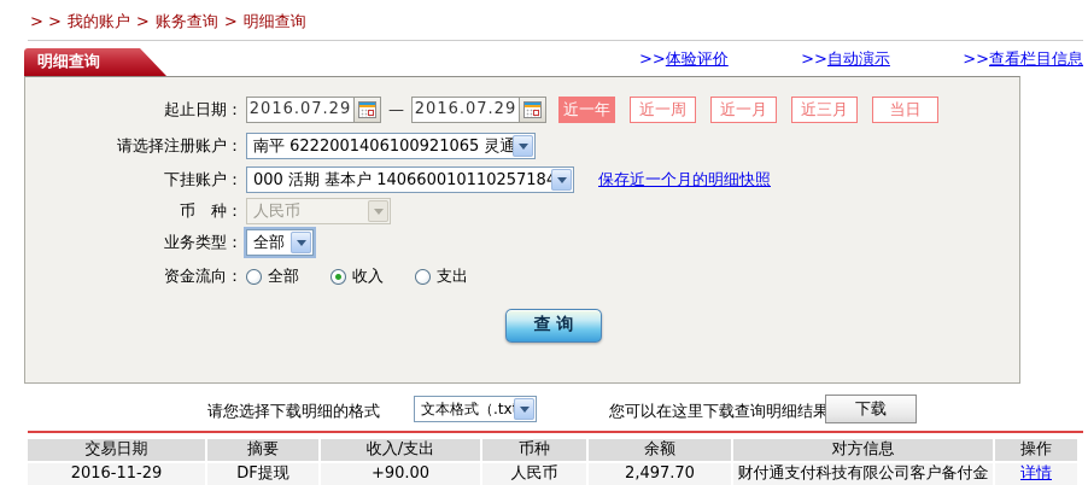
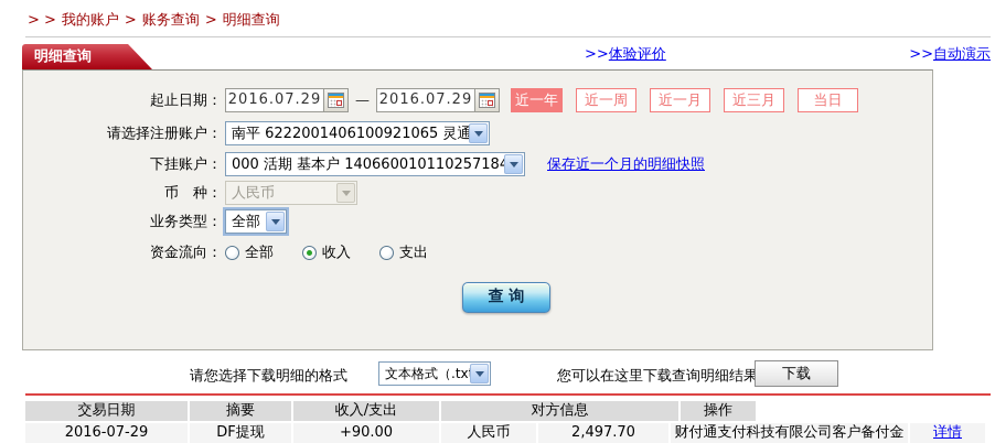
  > > 我的账户 > 账务查询 > 明细查询
  明细查询
  >>体验评价
  >>自动演示
- >>查看栏目信息
  起止日期：
  2016.07.29
  —
  2016.07.29
  近一年
  近一周
  近一月
  近三月
  当日
  请选择注册账户：
  南平 6222001406100921065 灵通
  下挂账户：
  000 活期 基本户 14066001011025718
  保存近一个月的明细快照
  币 种：
  人民币
  业务类型：
  全部
  资金流向：
  全部
  收入
  支出
  查 询
  请您选择下载明细的格式
  文本格式（.tx
  您可以在这里下载查询明细结果
  下载
  交易日期
  摘要
  收入/支出
- 币种
- 余额
  对方信息
  操作
- 2016-11-29
+ 2016-07-29
  DF提现
  +90.00
  人民币
  2,497.70
  财付通支付科技有限公司客户备付金
  详情
